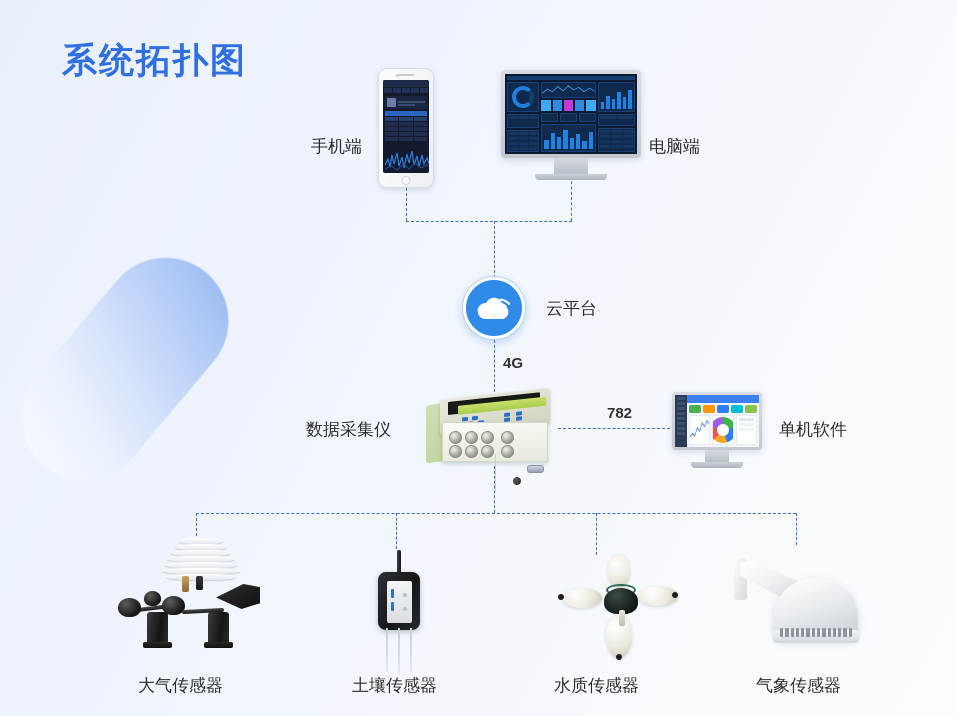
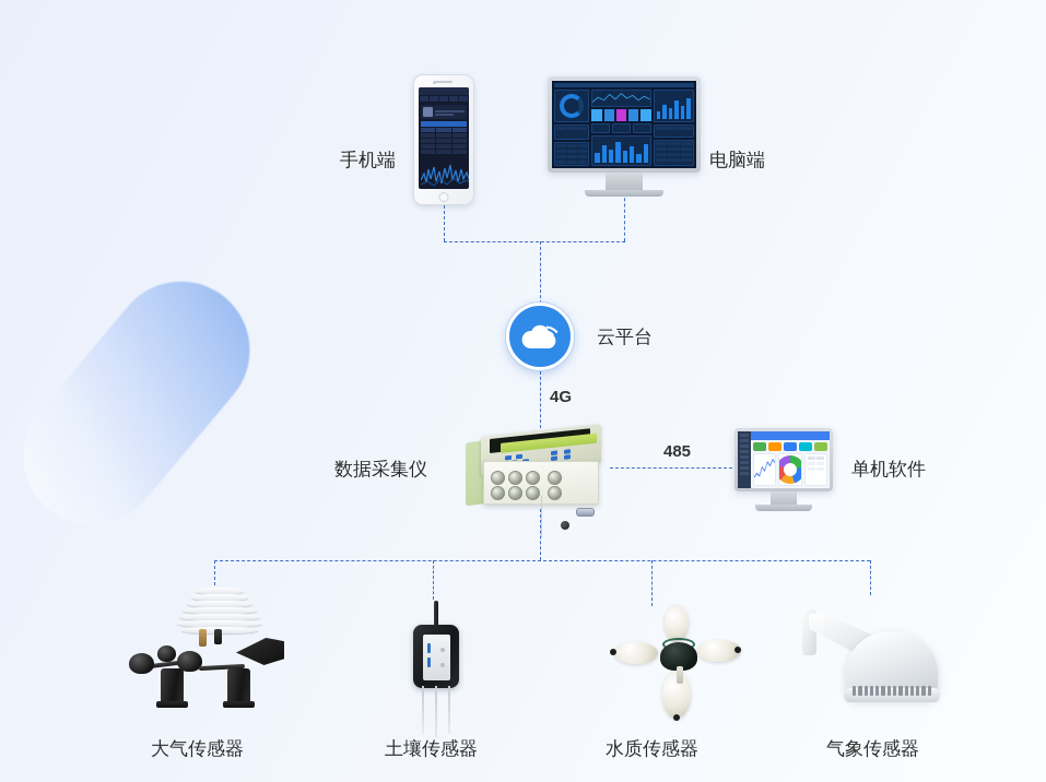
- 系统拓扑图
  手机端
  电脑端
  云平台
  4G
  数据采集仪
- 782
+ 485
  单机软件
  大气传感器
  土壤传感器
  水质传感器
  气象传感器
